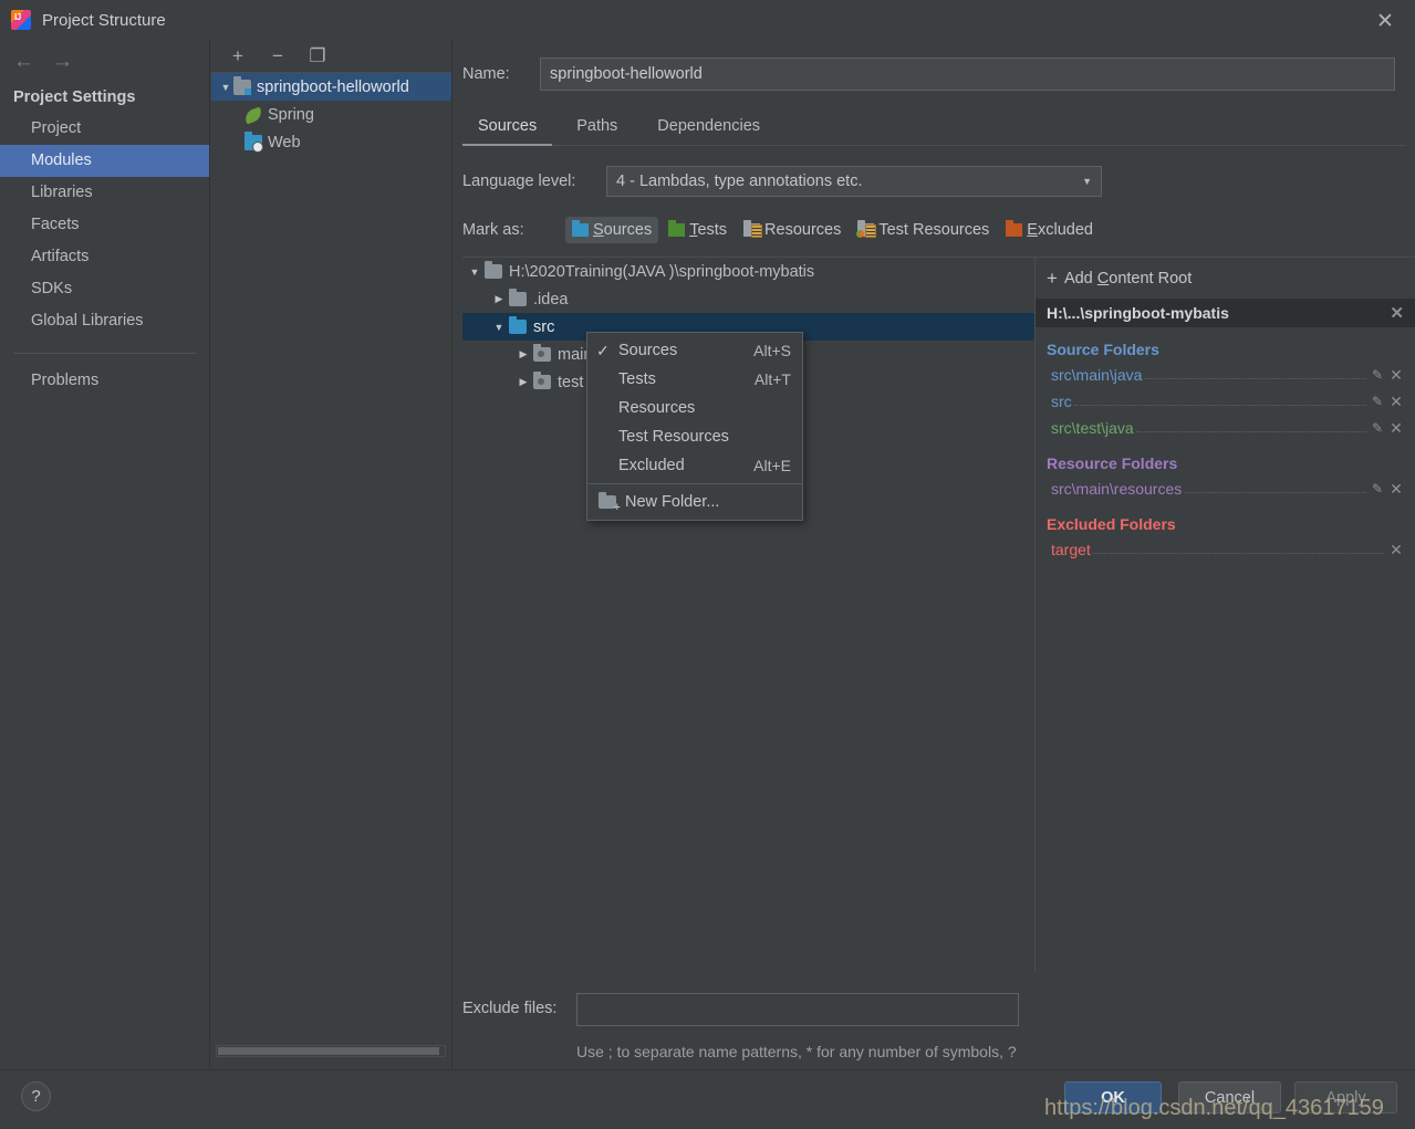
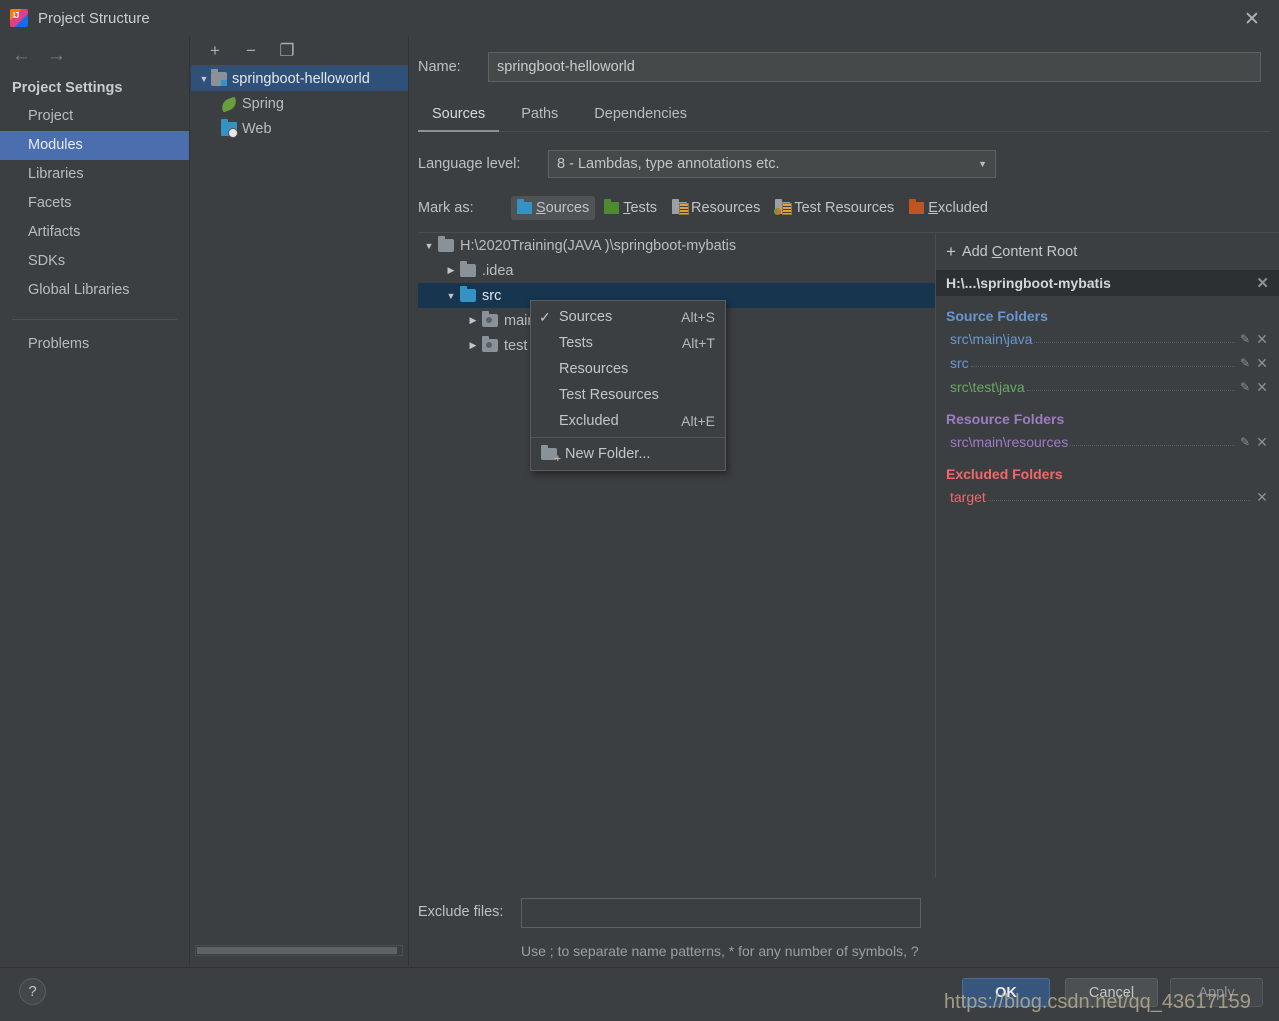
  Project Structure
  ✕
  ←
  →
  Project Settings
  Project
  Modules
  Libraries
  Facets
  Artifacts
  SDKs
  Global Libraries
  Problems
  +
  −
  ❐
  ▼
  springboot-helloworld
  Spring
  Web
  Name:
  springboot-helloworld
  Sources
  Paths
  Dependencies
  Language level:
- 4 - Lambdas, type annotations etc.
+ 8 - Lambdas, type annotations etc.
  ▼
  Mark as:
  Sources
  Tests
  Resources
  Test Resources
  Excluded
  ▼
  H:\2020Training(JAVA )\springboot-mybatis
  ▶
  .idea
  ▼
  src
  ▶
  mai
  ▶
  test
  +
  Add Content Root
  H:\...\springboot-mybatis
  ✕
  Source Folders
  src\main\java
  ✎
  ✕
  src
  ✎
  ✕
  src\test\java
  ✎
  ✕
  Resource Folders
  src\main\resources
  ✎
  ✕
  Excluded Folders
  target
  ✕
  Exclude files:
  Use ; to separate name patterns, * for any number of symbols, ?
  ✓
  Sources
  Alt+S
  Tests
  Alt+T
  Resources
  Test Resources
  Excluded
  Alt+E
  New Folder...
  ?
  OK
  Cancel
  Apply
  https://blog.csdn.net/qq_43617159
